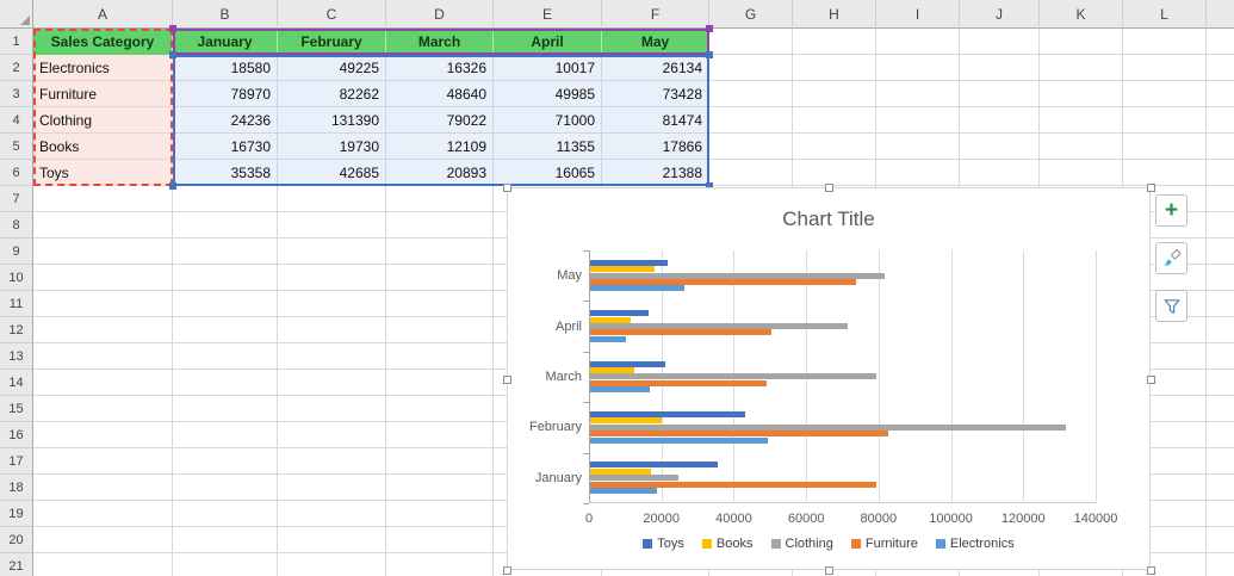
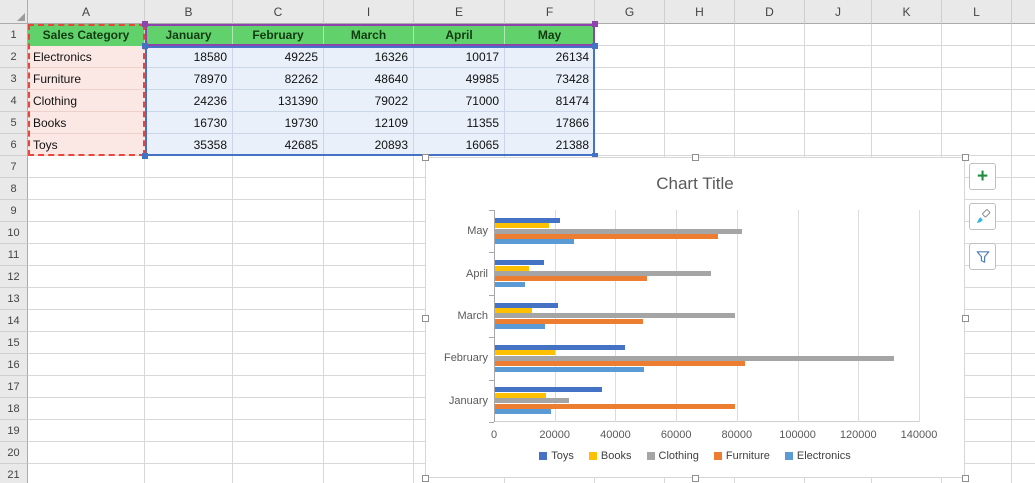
  A
  B
  C
- D
+ I
  E
  F
  G
  H
- I
+ D
  J
  K
  L
  1
  2
  3
  4
  5
  6
  7
  8
  9
  10
  11
  12
  13
  14
  15
  16
  17
  18
  19
  20
  21
  Sales Category
  January
  February
  March
  April
  May
  Electronics
  18580
  49225
  16326
  10017
  26134
  Furniture
  78970
  82262
  48640
  49985
  73428
  Clothing
  24236
  131390
  79022
  71000
  81474
  Books
  16730
  19730
  12109
  11355
  17866
  Toys
  35358
  42685
  20893
  16065
  21388
  Chart Title
  0
  20000
  40000
  60000
  80000
  100000
  120000
  140000
  May
  April
  March
  February
  January
  Toys
  Books
  Clothing
  Furniture
  Electronics
  +
